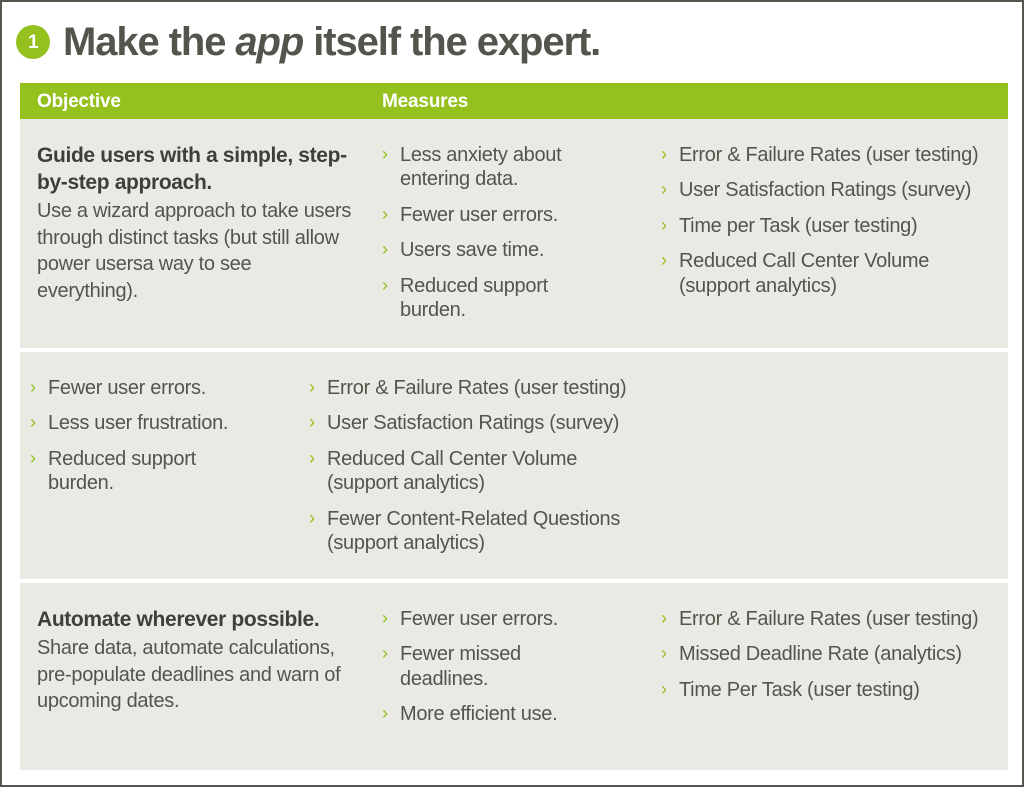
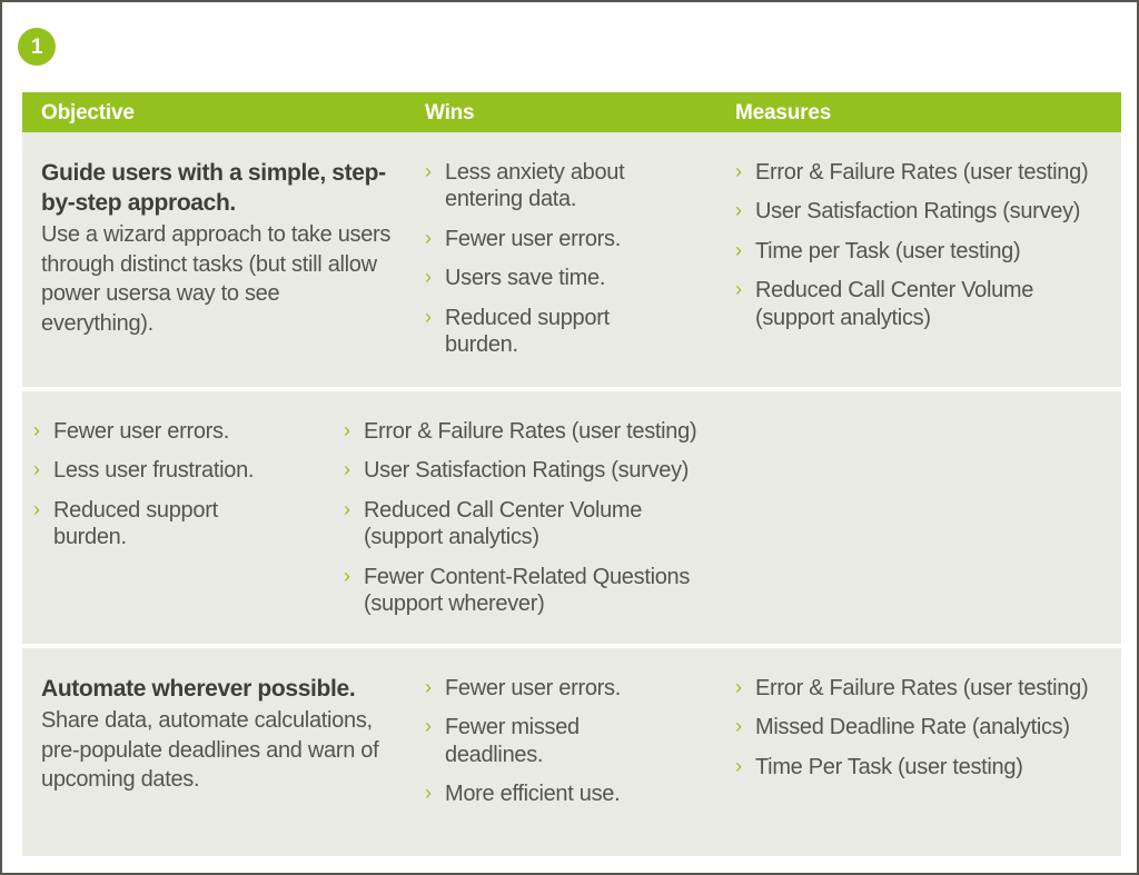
  1
- Make the app itself the expert.
  Objective
+ Wins
  Measures
  Guide users with a simple, step-by-step approach.
  Use a wizard approach to take users through distinct tasks (but still allow power usersa way to see everything).
  ›
  Less anxiety about entering data.
  ›
  Fewer user errors.
  ›
  Users save time.
  ›
  Reduced support burden.
  ›
  Error & Failure Rates (user testing)
  ›
  User Satisfaction Ratings (survey)
  ›
  Time per Task (user testing)
  ›
  Reduced Call Center Volume (support analytics)
  ›
  Fewer user errors.
  ›
  Less user frustration.
  ›
  Reduced support burden.
  ›
  Error & Failure Rates (user testing)
  ›
  User Satisfaction Ratings (survey)
  ›
  Reduced Call Center Volume (support analytics)
  ›
- Fewer Content-Related Questions (support analytics)
+ Fewer Content-Related Questions (support wherever)
  Automate wherever possible.
  Share data, automate calculations, pre-populate deadlines and warn of upcoming dates.
  ›
  Fewer user errors.
  ›
  Fewer missed deadlines.
  ›
  More efficient use.
  ›
  Error & Failure Rates (user testing)
  ›
  Missed Deadline Rate (analytics)
  ›
  Time Per Task (user testing)
